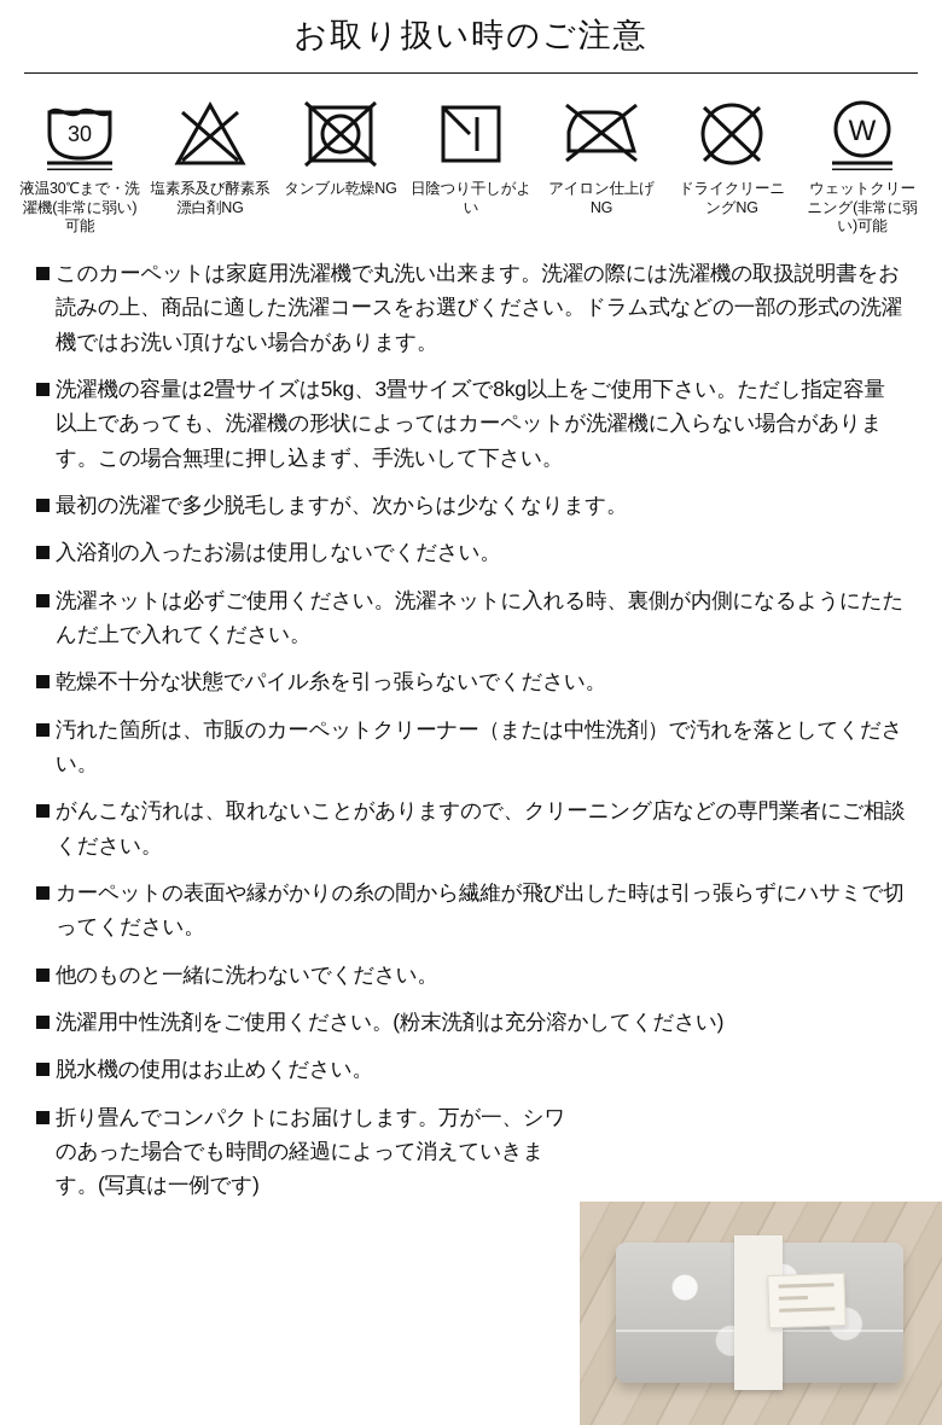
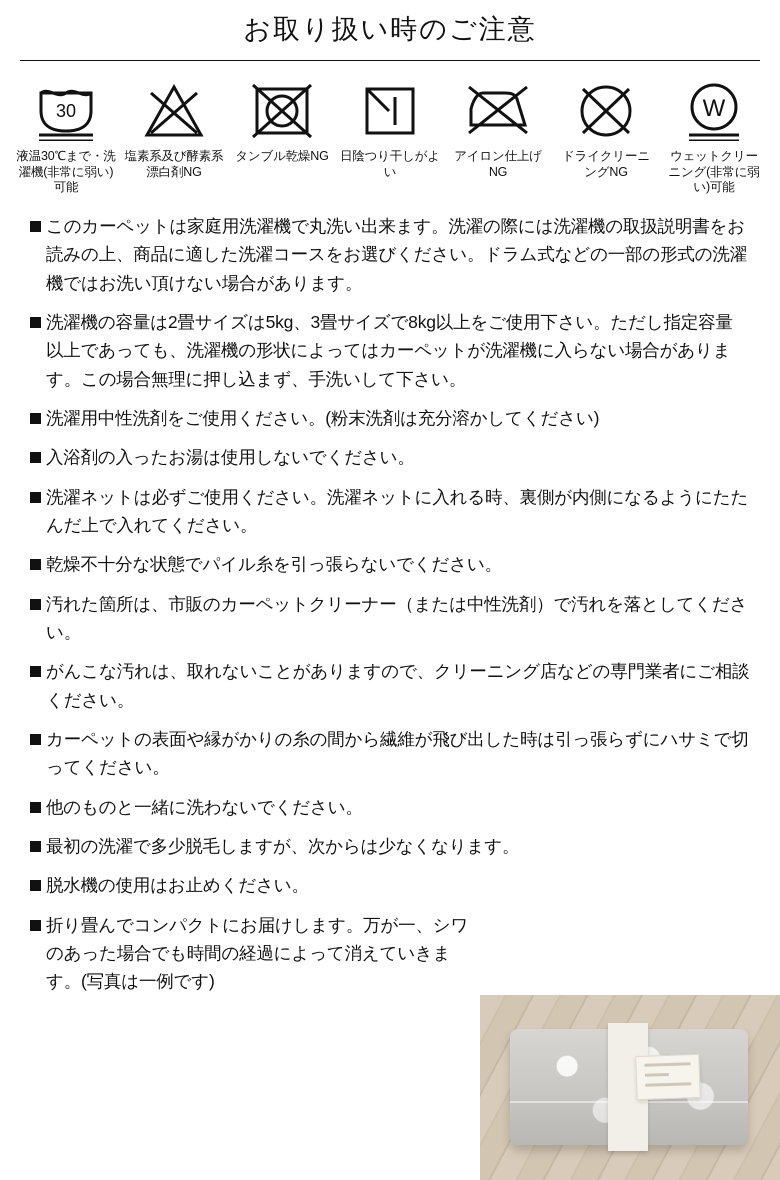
  お取り扱い時のご注意
  30
  液温30℃まで・洗濯機(非常に弱い)可能
  塩素系及び酵素系漂白剤NG
  タンブル乾燥NG
  日陰つり干しがよい
  アイロン仕上げNG
  ドライクリーニングNG
  W
  ウェットクリーニング(非常に弱い)可能
  このカーペットは家庭用洗濯機で丸洗い出来ます。洗濯の際には洗濯機の取扱説明書をお読みの上、商品に適した洗濯コースをお選びください。ドラム式などの一部の形式の洗濯機ではお洗い頂けない場合があります。
  洗濯機の容量は2畳サイズは5kg、3畳サイズで8kg以上をご使用下さい。ただし指定容量以上であっても、洗濯機の形状によってはカーペットが洗濯機に入らない場合があります。この場合無理に押し込まず、手洗いして下さい。
- 最初の洗濯で多少脱毛しますが、次からは少なくなります。
+ 洗濯用中性洗剤をご使用ください。(粉末洗剤は充分溶かしてください)
  入浴剤の入ったお湯は使用しないでください。
  洗濯ネットは必ずご使用ください。洗濯ネットに入れる時、裏側が内側になるようにたたんだ上で入れてください。
  乾燥不十分な状態でパイル糸を引っ張らないでください。
  汚れた箇所は、市販のカーペットクリーナー（または中性洗剤）で汚れを落としてください。
  がんこな汚れは、取れないことがありますので、クリーニング店などの専門業者にご相談ください。
  カーペットの表面や縁がかりの糸の間から繊維が飛び出した時は引っ張らずにハサミで切ってください。
  他のものと一緒に洗わないでください。
- 洗濯用中性洗剤をご使用ください。(粉末洗剤は充分溶かしてください)
+ 最初の洗濯で多少脱毛しますが、次からは少なくなります。
  脱水機の使用はお止めください。
  折り畳んでコンパクトにお届けします。万が一、シワのあった場合でも時間の経過によって消えていきます。(写真は一例です)
